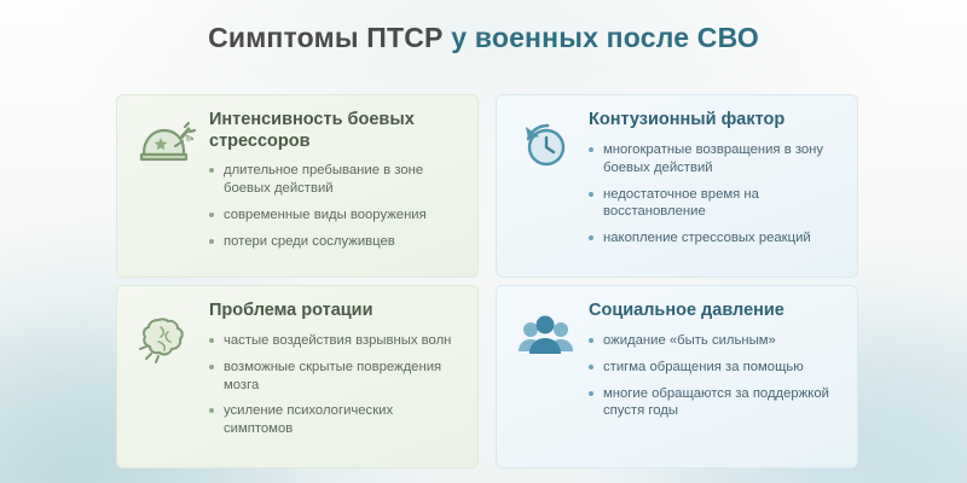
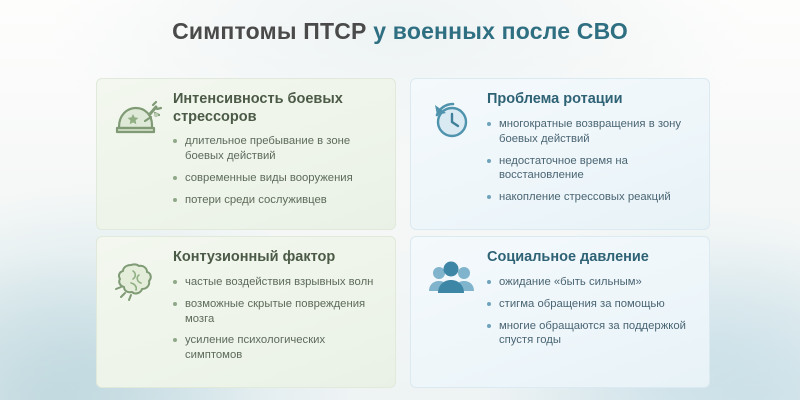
  Симптомы ПТСР у военных после СВО
  Интенсивность боевых стрессоров
  длительное пребывание в зоне боевых действий
  современные виды вооружения
  потери среди сослуживцев
- Контузионный фактор
+ Проблема ротации
  многократные возвращения в зону боевых действий
  недостаточное время на восстановление
  накопление стрессовых реакций
- Проблема ротации
+ Контузионный фактор
  частые воздействия взрывных волн
  возможные скрытые повреждения мозга
  усиление психологических симптомов
  Социальное давление
  ожидание «быть сильным»
  стигма обращения за помощью
  многие обращаются за поддержкой спустя годы
